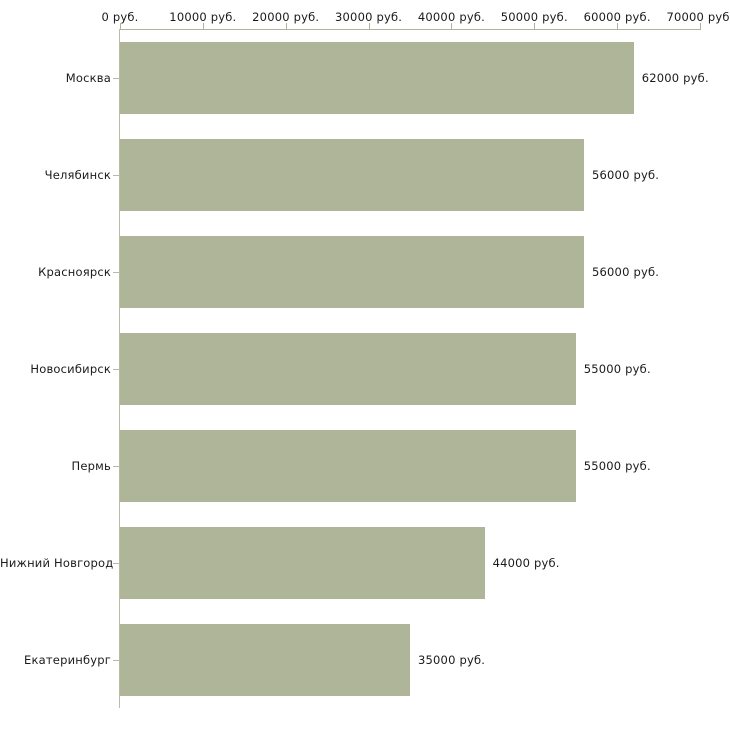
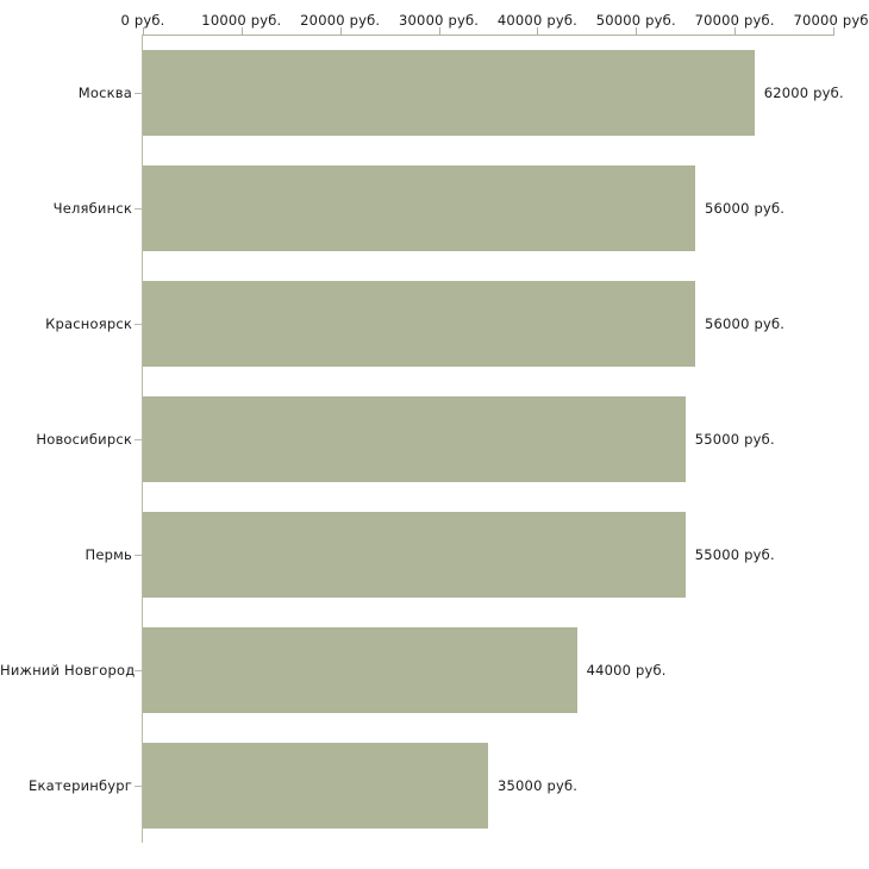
  0 руб.
  10000 руб.
  20000 руб.
  30000 руб.
  40000 руб.
  50000 руб.
- 60000 руб.
+ 70000 руб.
  70000 руб
  Москва
  Челябинск
  Красноярск
  Новосибирск
  Пермь
  Нижний Новгород
  Екатеринбург
  62000 руб.
  56000 руб.
  56000 руб.
  55000 руб.
  55000 руб.
  44000 руб.
  35000 руб.
